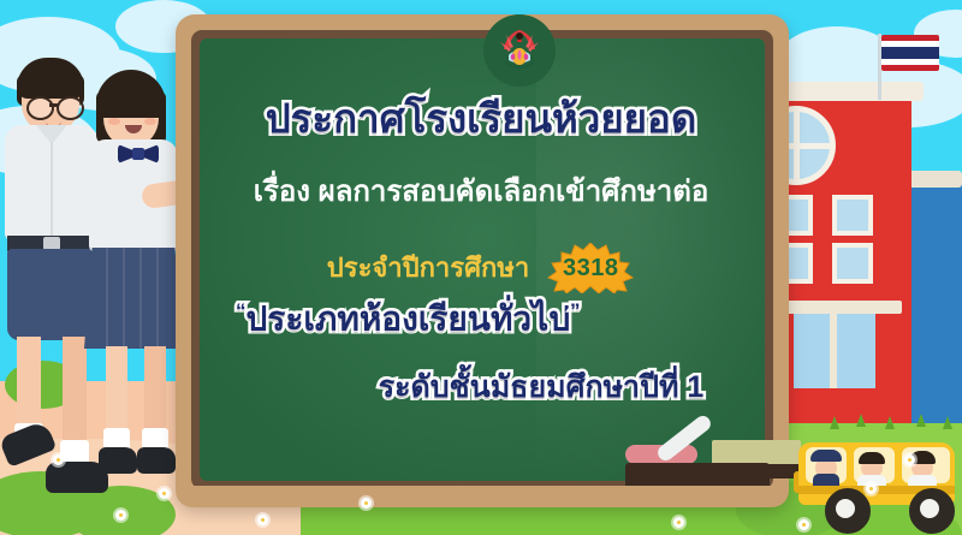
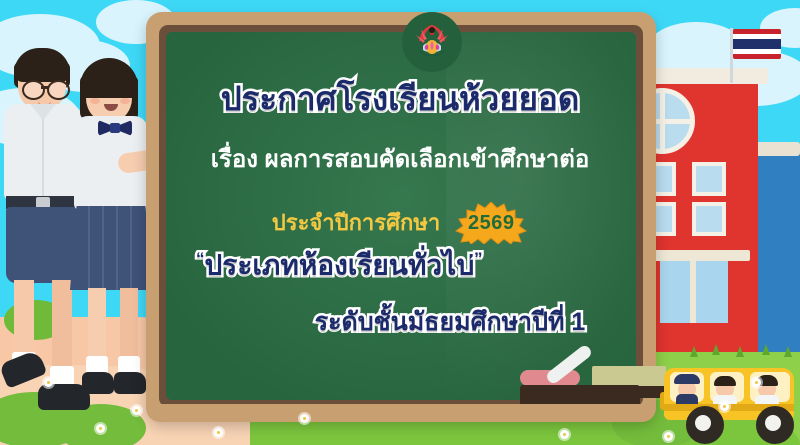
  ประกาศโรงเรียนห้วยยอด
  เรื่อง ผลการสอบคัดเลือกเข้าศึกษาต่อ
  ประจำปีการศึกษา
- 3318
+ 2569
  “ประเภทห้องเรียนทั่วไป”
  ระดับชั้นมัธยมศึกษาปีที่ 1
